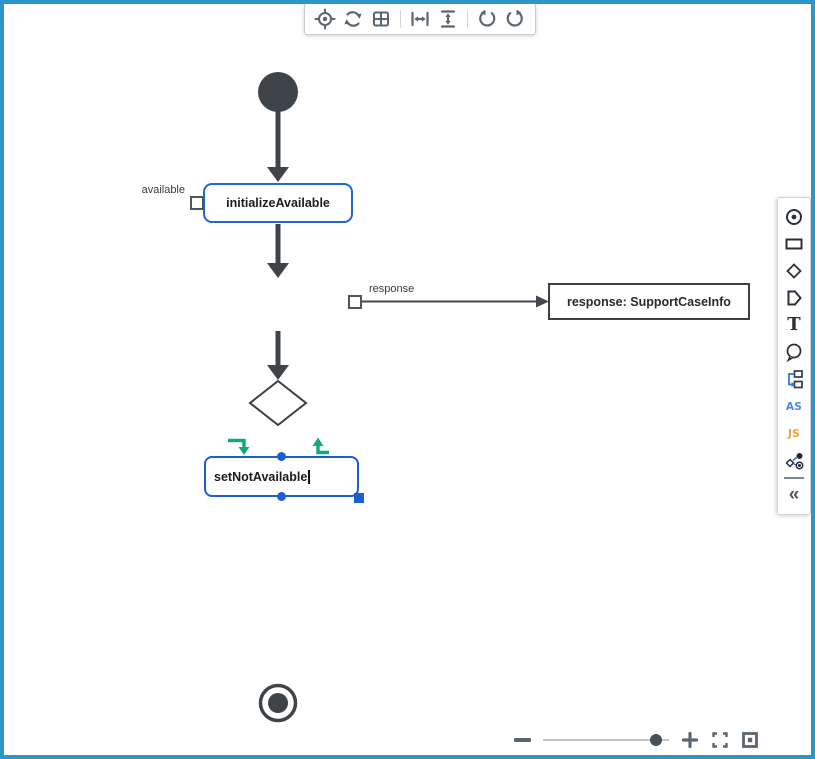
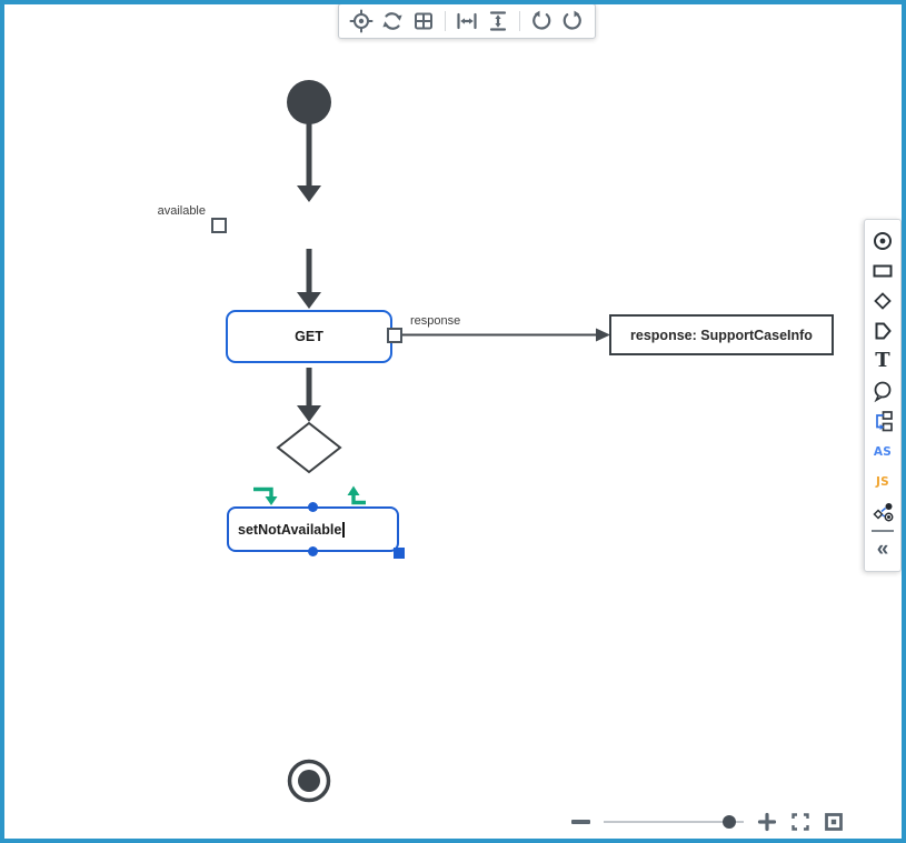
- initializeAvailable
  available
+ GET
  response
  response: SupportCaseInfo
  setNotAvailable
  T
  AS
  JS
  «
